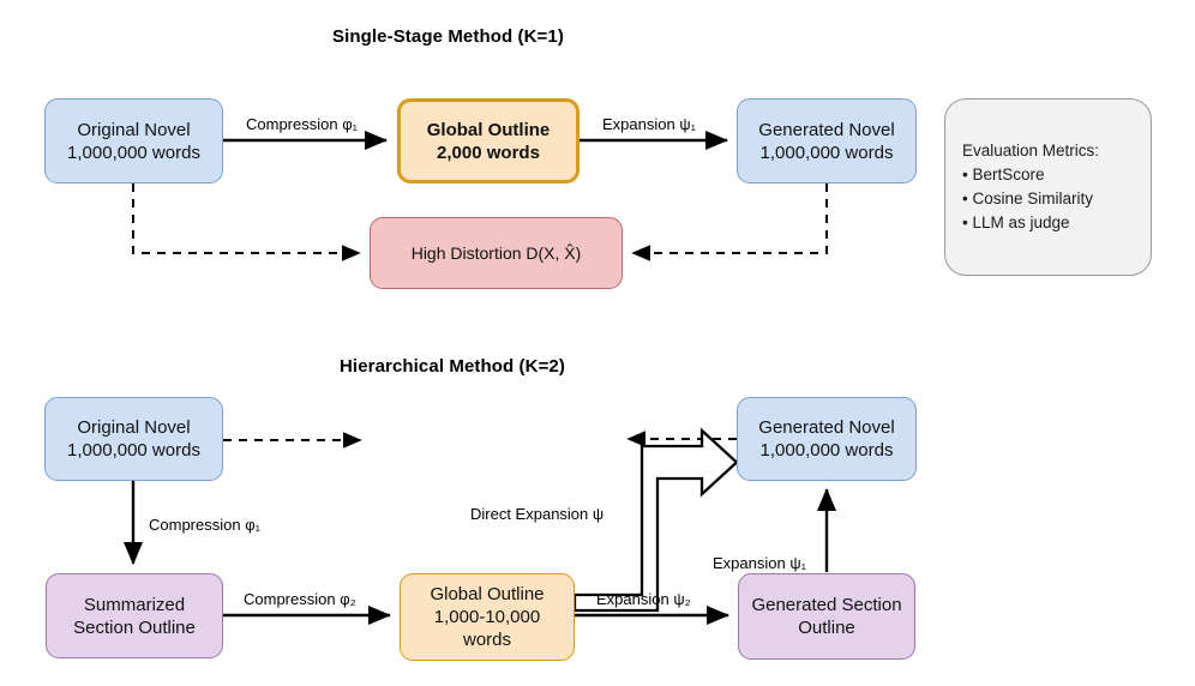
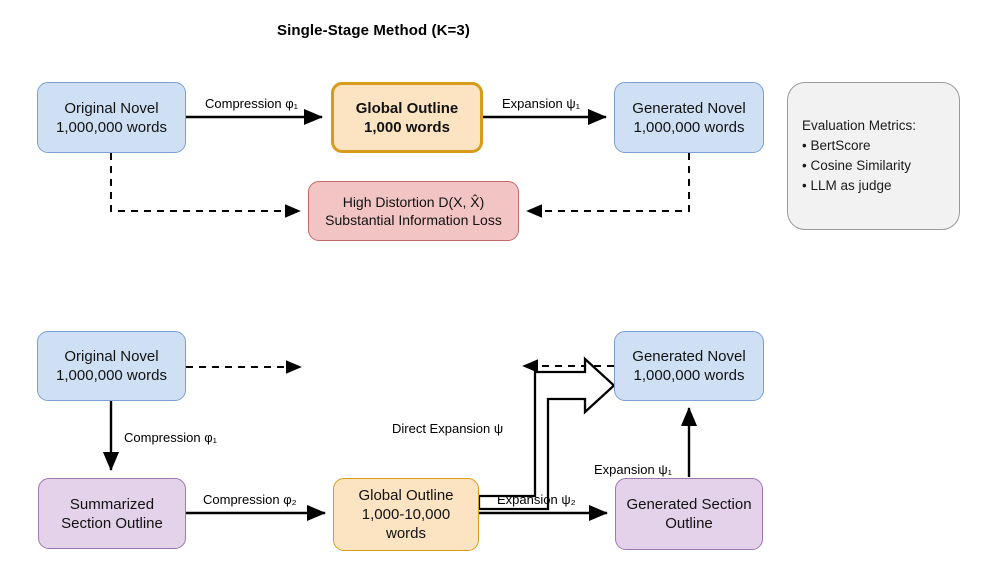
- Single-Stage Method (K=1)
+ Single-Stage Method (K=3)
- Hierarchical Method (K=2)
  Original Novel
  1,000,000 words
  Global Outline
- 2,000 words
+ 1,000 words
  Generated Novel
  1,000,000 words
  High Distortion D(X, X̂)
+ Substantial Information Loss
  Evaluation Metrics:
  • BertScore
  • Cosine Similarity
  • LLM as judge
  Compression φ₁
  Expansion ψ₁
  Original Novel
  1,000,000 words
  Generated Novel
  1,000,000 words
  Summarized
  Section Outline
  Global Outline
  1,000-10,000
  words
  Generated Section
  Outline
  Compression φ₁
  Compression φ₂
  Expansion ψ₂
  Expansion ψ₁
  Direct Expansion ψ
